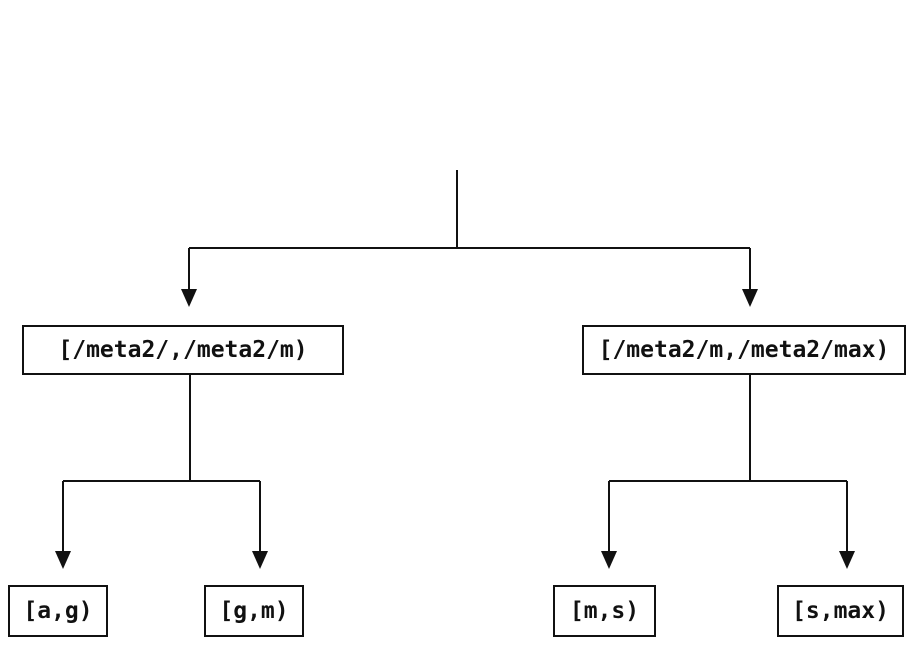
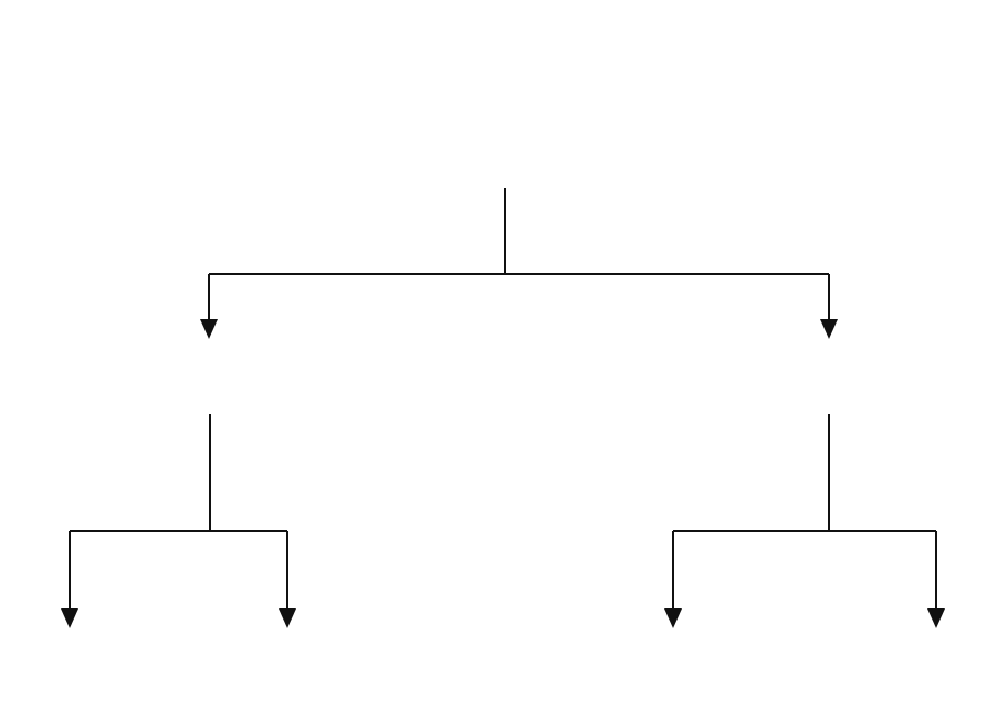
- [/meta2/,/meta2/m)
- [/meta2/m,/meta2/max)
- [a,g)
- [g,m)
- [m,s)
- [s,max)
